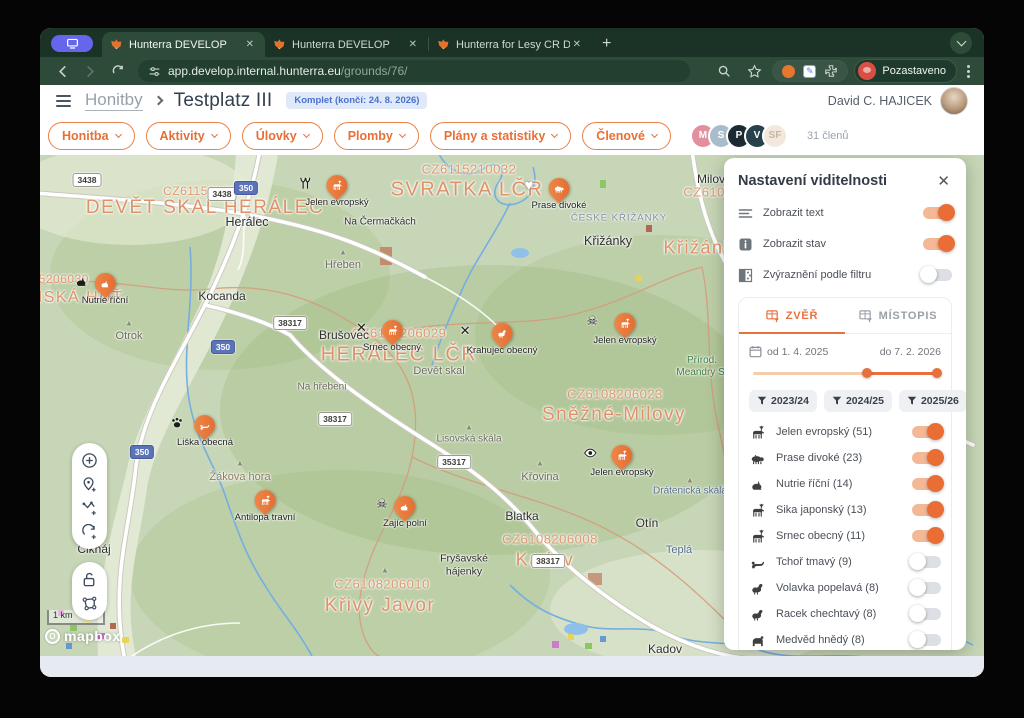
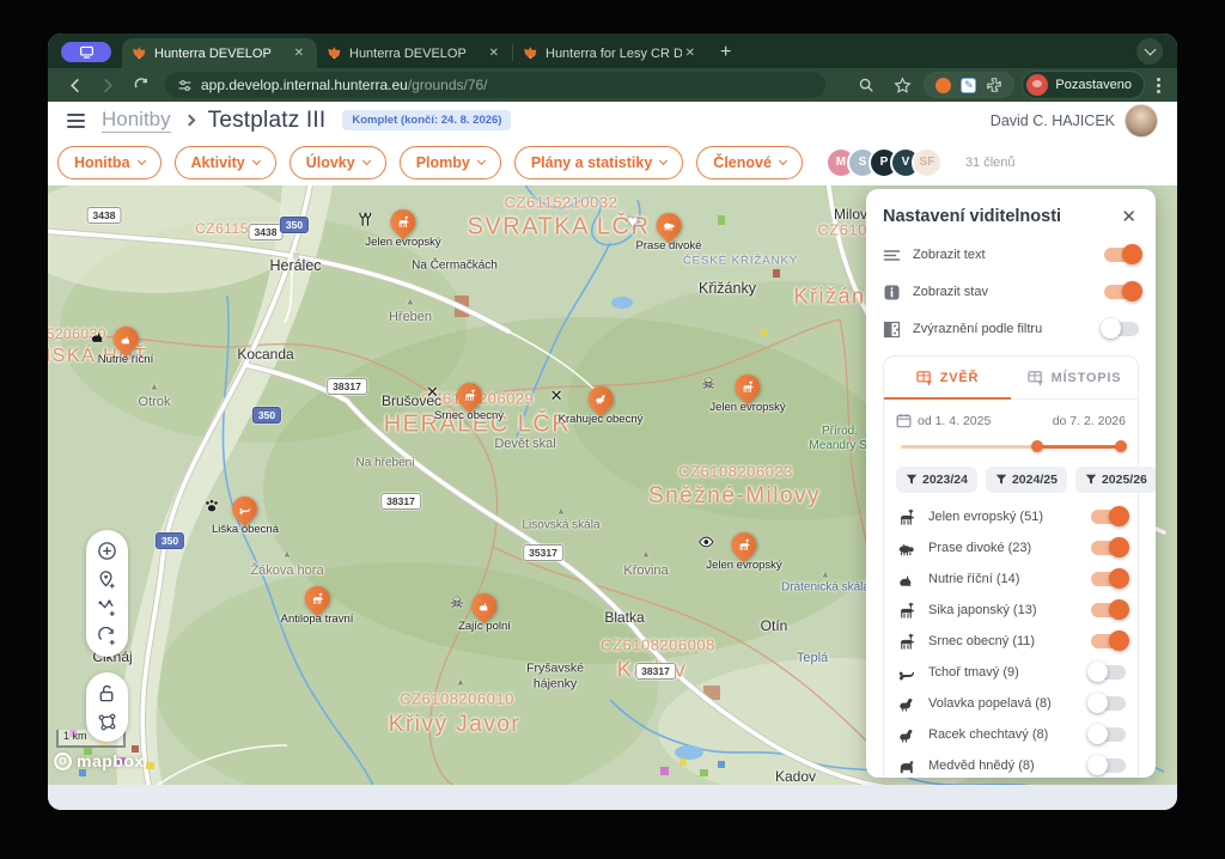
  Hunterra DEVELOP
  ✕
  Hunterra DEVELOP
  ✕
  Hunterra for Lesy CR D
  ✕
  +
  app.develop.internal.hunterra.eu
  /grounds/76/
  ✎
  Pozastaveno
  Honitby
  Testplatz III
  Komplet (končí: 24. 8. 2026)
  David C. HAJICEK
  Honitba
  Aktivity
  Úlovky
  Plomby
  Plány a statistiky
  Členové
  M
  S
  P
  V
  SF
  31 členů
- DEVĚT SKAL HERÁLEC
  SVRATKA LČR
  HERÁLEC LČR
  Sněžné-Milovy
  Křivý Javor
  Křižán
  CZ6115210032
  CZ6206029
  CZ6108206023
  CZ6108206008
  CZ6108206010
  CZ610
  Herálec
  Kocanda
  Na Čermačkách
  Hřeben
  Otrok
  Brušovec
  Na hřebeni
  Devět skal
  Žákova hora
  Lisovská skála
  Křovina
  Blatka
  Drátenická skál
  Otín
  Teplá
  Fryšavské hájenky
  Cikháj
  Křižánky
  ČESKÉ KŘIŽÁNKY
  Milov
  Kadov
  Přírod. Meandry S
  ▲
  ▲
  ▲
  ▲
  ▲
  ▲
  ▲
  3438
  3438
  350
  38317
  350
  350
  38317
  35317
  38317
  Jelen evropský
  Nutrie říční
  ♥
  Prase divoké
  ✕
  Srnec obecný
  ✕
  Krahujec obecný
  ☠
  Jelen evropský
  Liška obecná
  Antilopa travní
  ☠
  Zajíc polní
  Jelen evropský
  1 km
  O
  mapbox
  Nastavení viditelnosti
  ✕
  Zobrazit text
  Zobrazit stav
  Zvýraznění podle filtru
  ZVĚŘ
  MÍSTOPIS
  od 1. 4. 2025
  do 7. 2. 2026
  2023/24
  2024/25
  2025/26
  Jelen evropský (51)
  Prase divoké (23)
  Nutrie říční (14)
  Sika japonský (13)
  Srnec obecný (11)
  Tchoř tmavý (9)
  Volavka popelavá (8)
  Racek chechtavý (8)
  Medvěd hnědý (8)
